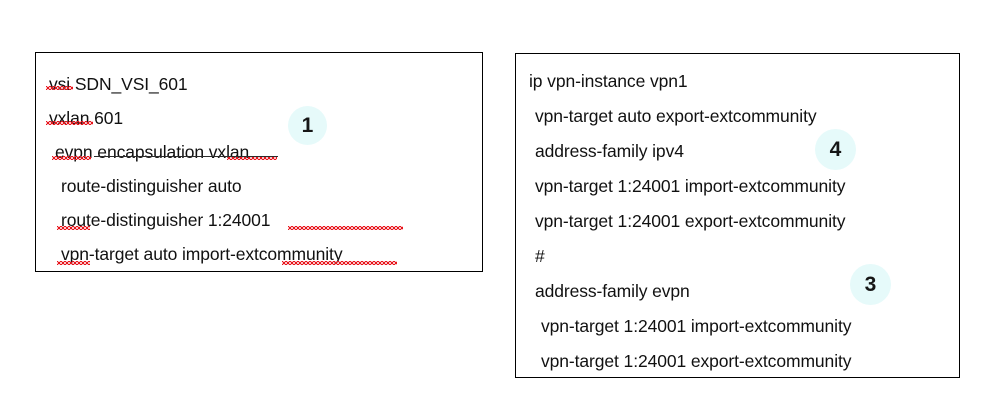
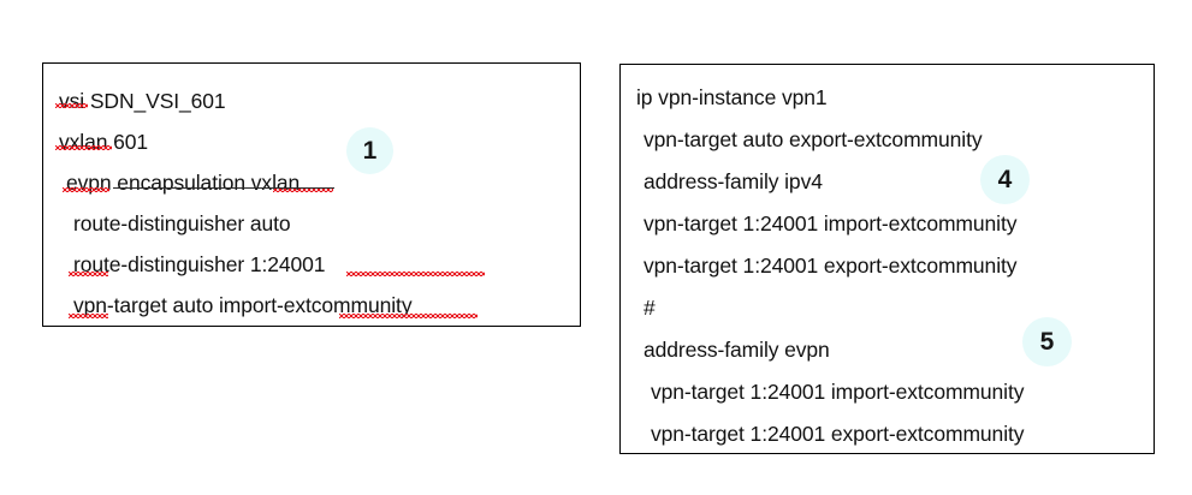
  vsi SDN_VSI_601
  vxlan 601
  evpn encapsulation vxlan
  route-distinguisher auto
  route-distinguisher 1:24001
  vpn-target auto import-extcommunity
  ip vpn-instance vpn1
  vpn-target auto export-extcommunity
  address-family ipv4
  vpn-target 1:24001 import-extcommunity
  vpn-target 1:24001 export-extcommunity
  #
  address-family evpn
  vpn-target 1:24001 import-extcommunity
  vpn-target 1:24001 export-extcommunity
  1
  4
- 3
+ 5
